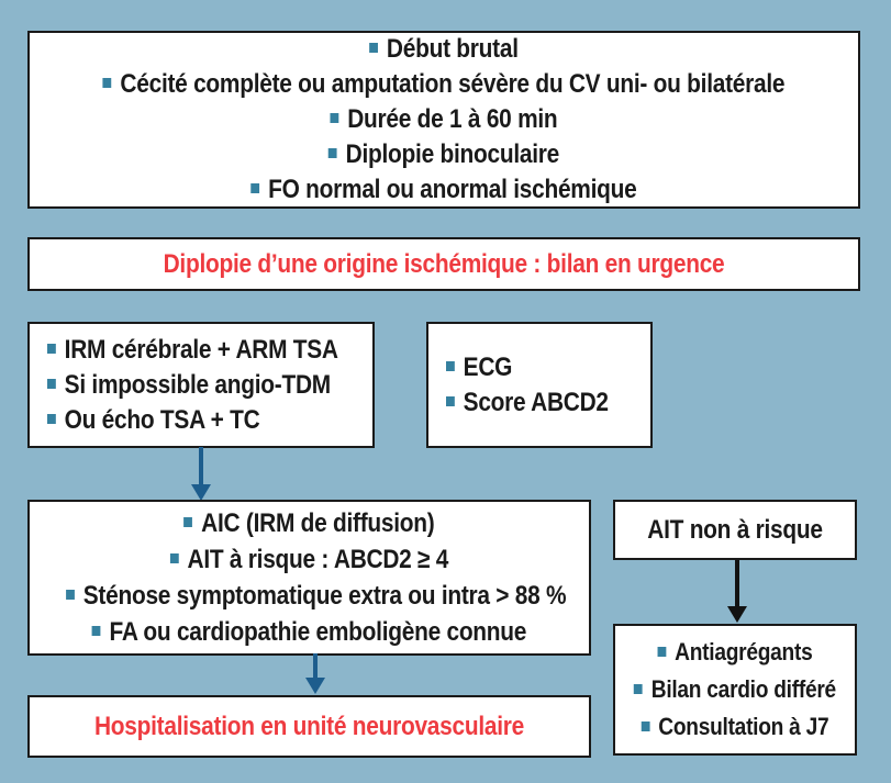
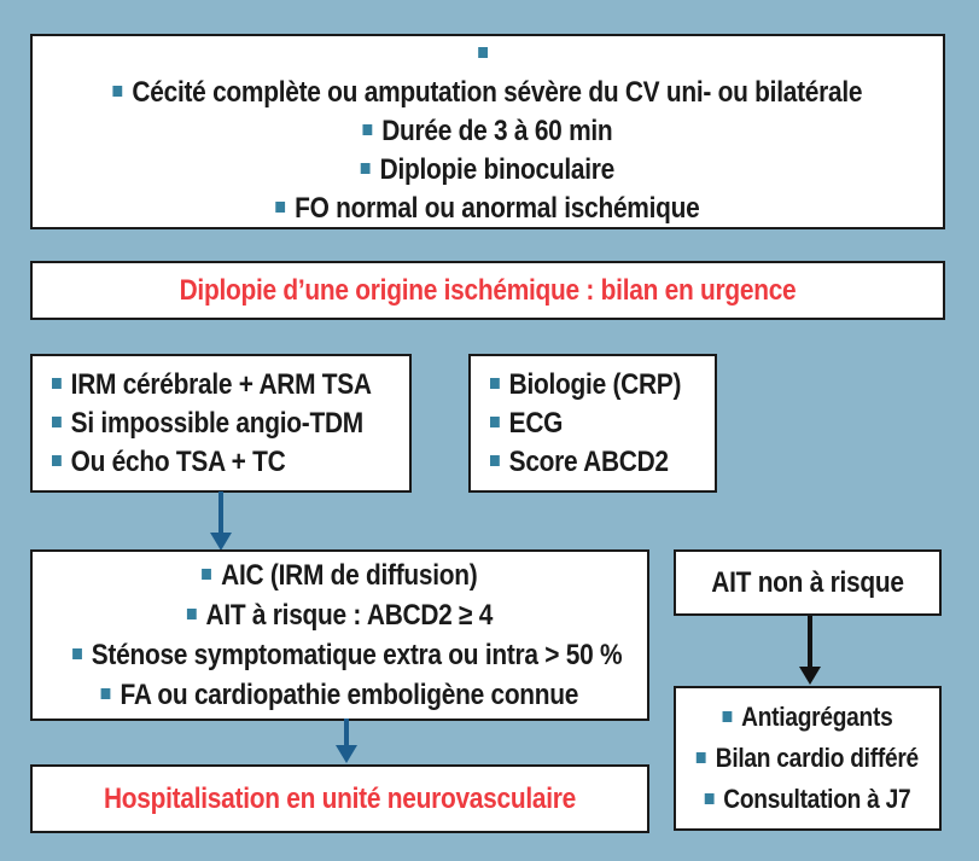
- Début brutal
  Cécité complète ou amputation sévère du CV uni- ou bilatérale
- Durée de 1 à 60 min
+ Durée de 3 à 60 min
  Diplopie binoculaire
  FO normal ou anormal ischémique
  Diplopie d’une origine ischémique : bilan en urgence
  IRM cérébrale + ARM TSA
  Si impossible angio-TDM
  Ou écho TSA + TC
+ Biologie (CRP)
  ECG
  Score ABCD2
  AIC (IRM de diffusion)
  AIT à risque : ABCD2 ≥ 4
- Sténose symptomatique extra ou intra > 88 %
+ Sténose symptomatique extra ou intra > 50 %
  FA ou cardiopathie emboligène connue
  AIT non à risque
  Antiagrégants
  Bilan cardio différé
  Consultation à J7
  Hospitalisation en unité neurovasculaire
